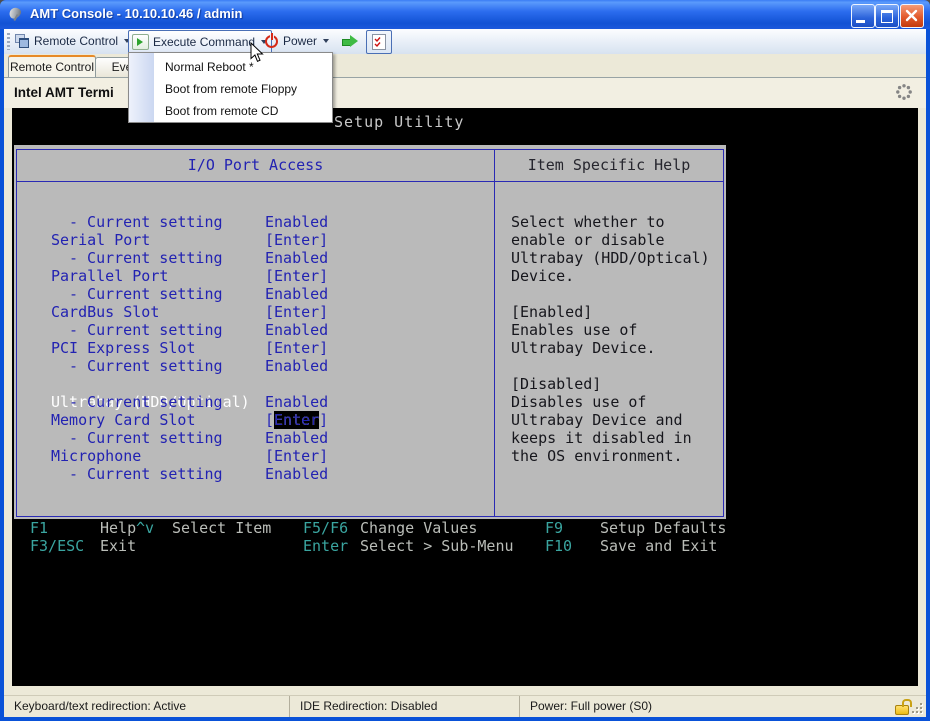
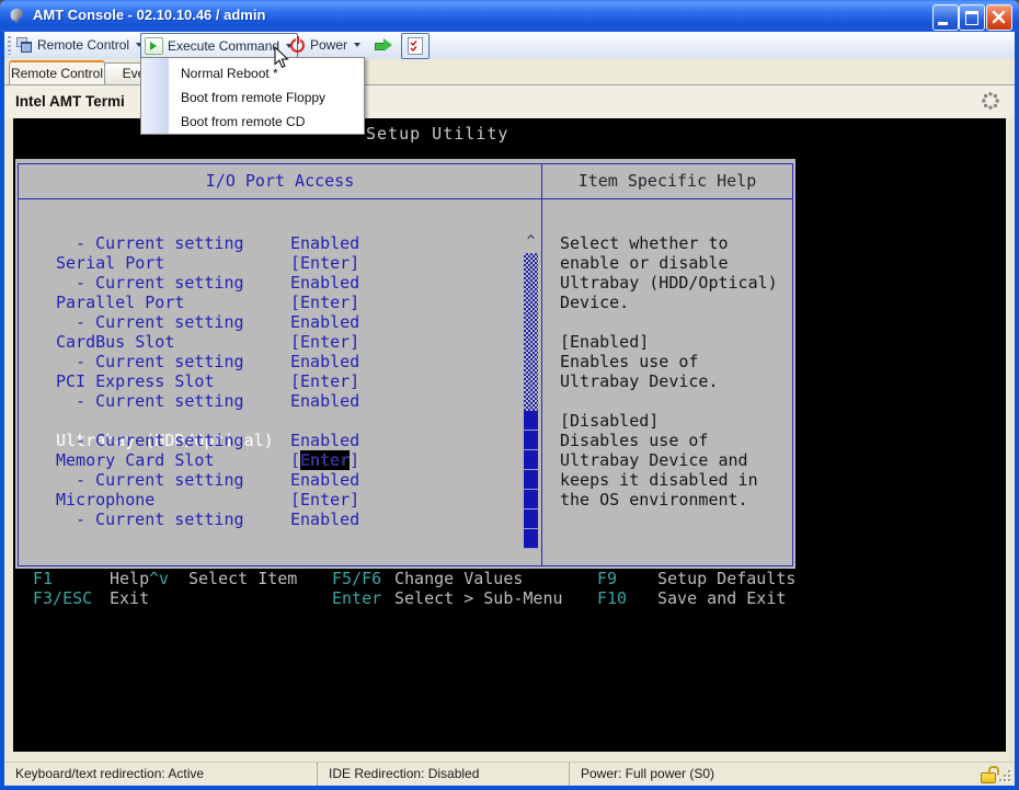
- AMT Console - 10.10.10.46 / admin
+ AMT Console - 02.10.10.46 / admin
  Remote Control
  Execute Command
  Power
  Remote Control
  Intel AMT Termi
  Setup Utility
  I/O Port Access
  Item Specific Help
  - Current setting
  Enabled
  Serial Port
  [Enter]
  - Current setting
  Enabled
  Parallel Port
  [Enter]
  - Current setting
  Enabled
  CardBus Slot
  [Enter]
  - Current setting
  Enabled
  PCI Express Slot
  [Enter]
  - Current setting
  Enabled
  Ultrabay (HDD/Optical)
  [Enter]
  - Current setting
  Enabled
  Memory Card Slot
  - Current setting
  Enabled
  Microphone
  [Enter]
  - Current setting
  Enabled
+ ^
  Select whether to
  enable or disable
  Ultrabay (HDD/Optical)
  Device.
  [Enabled]
  Enables use of
  Ultrabay Device.
  [Disabled]
  Disables use of
  Ultrabay Device and
  keeps it disabled in
  the OS environment.
  F1
  Help
  ^v
  Select Item
  F5/F6
  Change Values
  F9
  Setup Defaults
  F3/ESC
  Exit
  Enter
  Select > Sub-Menu
  F10
  Save and Exit
  Keyboard/text redirection: Active
  IDE Redirection: Disabled
  Power: Full power (S0)
  Normal Reboot *
  Boot from remote Floppy
  Boot from remote CD
